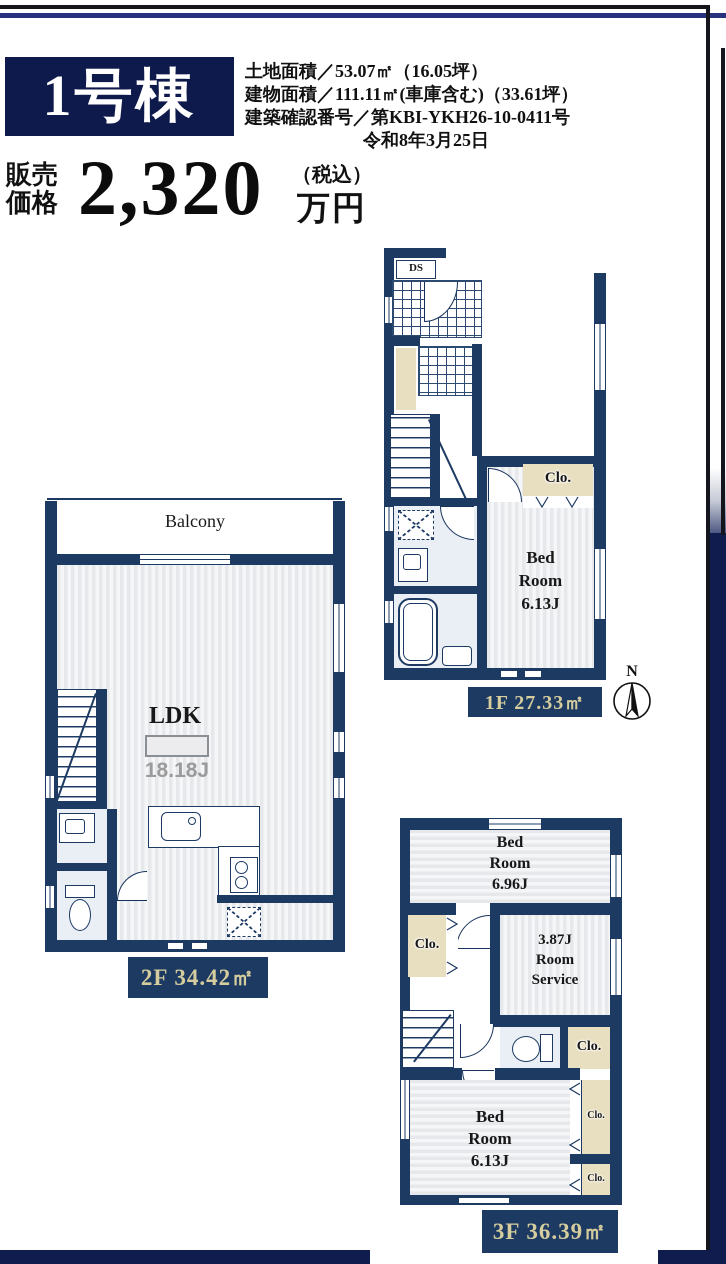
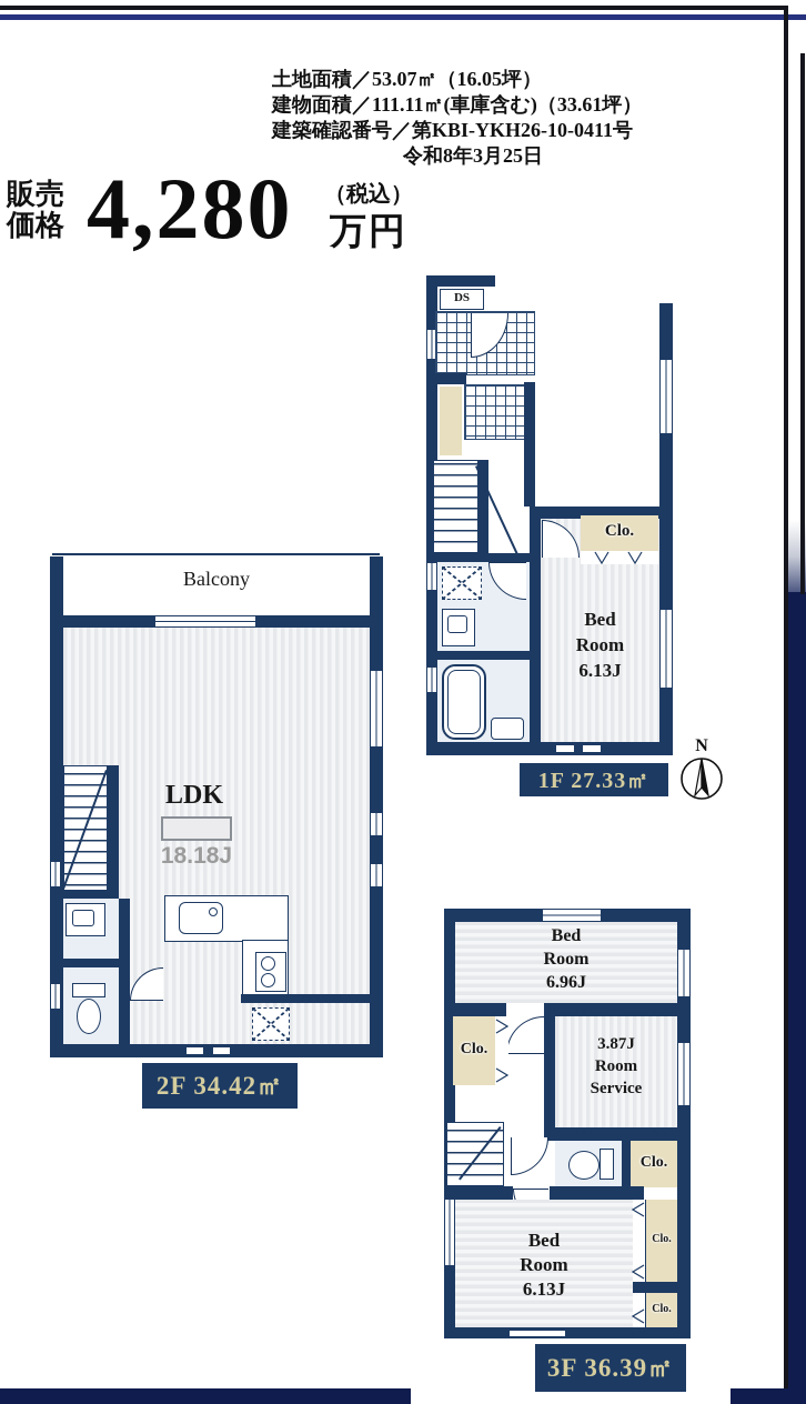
- 1号棟
  土地面積／53.07㎡（16.05坪）
  建物面積／111.11㎡(車庫含む)（33.61坪）
  建築確認番号／第KBI-YKH26-10-0411号
  令和8年3月25日
  販売
  価格
- 2,320
+ 4,280
  （税込）
  万円
  DS
  Clo.
  Bed
  Room
  6.13J
  1F 27.33㎡
  N
  Balcony
  LDK
  18.18J
  2F 34.42㎡
  Bed
  Room
  6.96J
  Clo.
  3.87J
  Room
  Service
  Clo.
  Bed
  Room
  6.13J
  Clo.
  Clo.
  3F 36.39㎡
